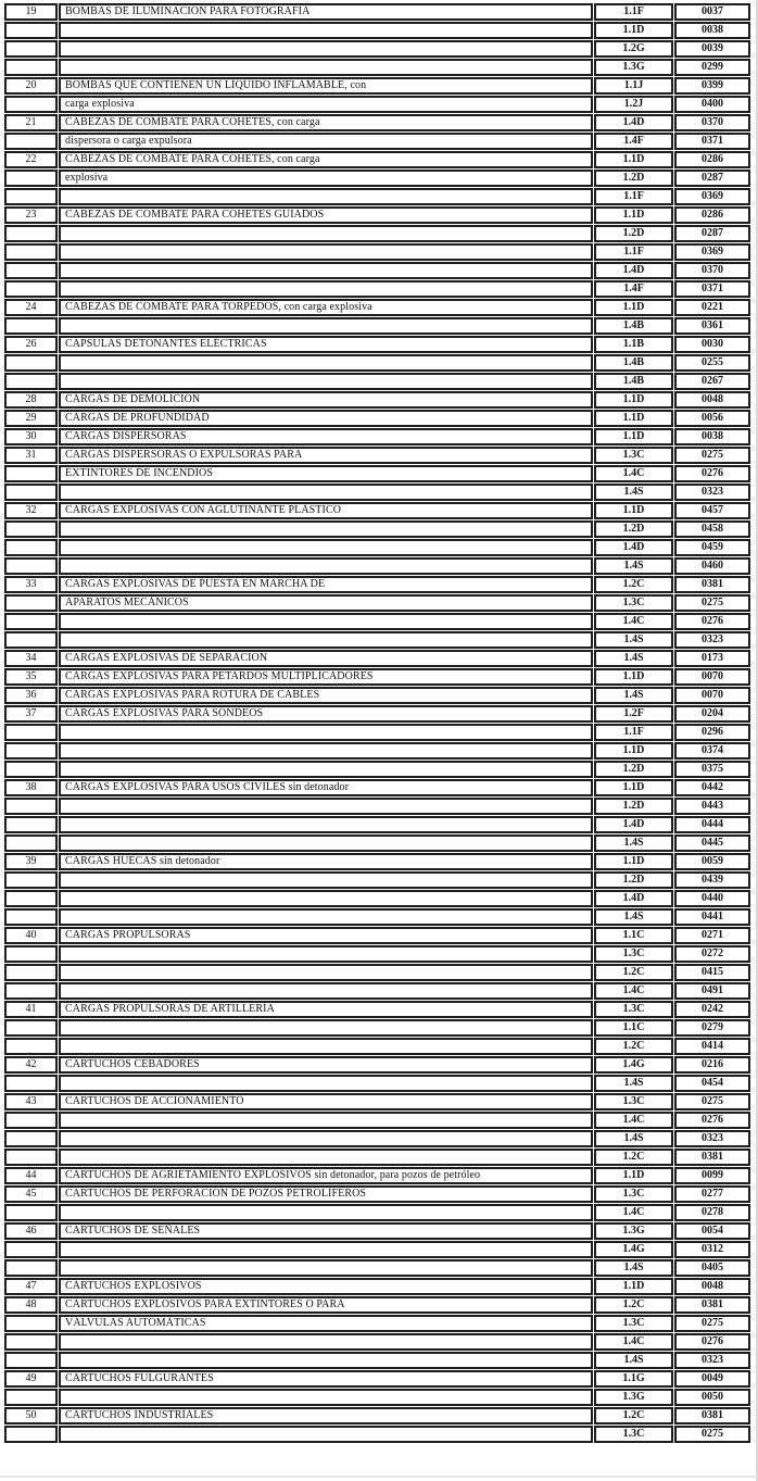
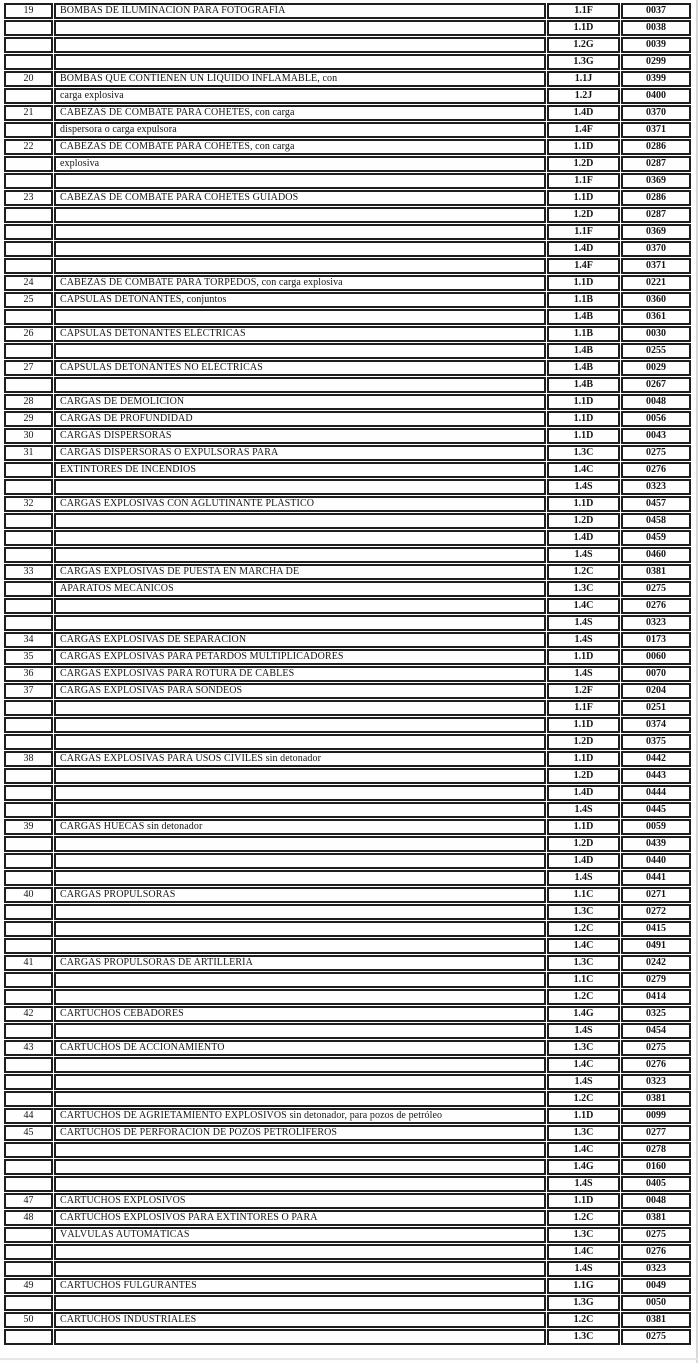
  19	BOMBAS DE ILUMINACIÓN PARA FOTOGRAFÍA	1.1F	0037
  		1.1D	0038
  		1.2G	0039
  		1.3G	0299
  20	BOMBAS QUE CONTIENEN UN LÍQUIDO INFLAMABLE, con	1.1J	0399
  	carga explosiva	1.2J	0400
  21	CABEZAS DE COMBATE PARA COHETES, con carga	1.4D	0370
  	dispersora o carga expulsora	1.4F	0371
  22	CABEZAS DE COMBATE PARA COHETES, con carga	1.1D	0286
  	explosiva	1.2D	0287
  		1.1F	0369
  23	CABEZAS DE COMBATE PARA COHETES GUIADOS	1.1D	0286
  		1.2D	0287
  		1.1F	0369
  		1.4D	0370
  		1.4F	0371
  24	CABEZAS DE COMBATE PARA TORPEDOS, con carga explosiva	1.1D	0221
+ 25	CAPSULAS DETONANTES, conjuntos	1.1B	0360
  		1.4B	0361
  26	CÁPSULAS DETONANTES ELÉCTRICAS	1.1B	0030
  		1.4B	0255
+ 27	CÁPSULAS DETONANTES NO ELÉCTRICAS	1.4B	0029
  		1.4B	0267
  28	CARGAS DE DEMOLICIÓN	1.1D	0048
  29	CARGAS DE PROFUNDIDAD	1.1D	0056
- 30	CARGAS DISPERSORAS	1.1D	0038
+ 30	CARGAS DISPERSORAS	1.1D	0043
  31	CARGAS DISPERSORAS O EXPULSORAS PARA	1.3C	0275
  	EXTINTORES DE INCENDIOS	1.4C	0276
  		1.4S	0323
  32	CARGAS EXPLOSIVAS CON AGLUTINANTE PLÁSTICO	1.1D	0457
  		1.2D	0458
  		1.4D	0459
  		1.4S	0460
  33	CARGAS EXPLOSIVAS DE PUESTA EN MARCHA DE	1.2C	0381
  	APARATOS MECÁNICOS	1.3C	0275
  		1.4C	0276
  		1.4S	0323
  34	CARGAS EXPLOSIVAS DE SEPARACIÓN	1.4S	0173
- 35	CARGAS EXPLOSIVAS PARA PETARDOS MULTIPLICADORES	1.1D	0070
+ 35	CARGAS EXPLOSIVAS PARA PETARDOS MULTIPLICADORES	1.1D	0060
  36	CARGAS EXPLOSIVAS PARA ROTURA DE CABLES	1.4S	0070
  37	CARGAS EXPLOSIVAS PARA SONDEOS	1.2F	0204
- 		1.1F	0296
+ 		1.1F	0251
  		1.1D	0374
  		1.2D	0375
  38	CARGAS EXPLOSIVAS PARA USOS CIVILES sin detonador	1.1D	0442
  		1.2D	0443
  		1.4D	0444
  		1.4S	0445
  39	CARGAS HUECAS sin detonador	1.1D	0059
  		1.2D	0439
  		1.4D	0440
  		1.4S	0441
  40	CARGAS PROPULSORAS	1.1C	0271
  		1.3C	0272
  		1.2C	0415
  		1.4C	0491
  41	CARGAS PROPULSORAS DE ARTILLERÍA	1.3C	0242
  		1.1C	0279
  		1.2C	0414
- 42	CARTUCHOS CEBADORES	1.4G	0216
+ 42	CARTUCHOS CEBADORES	1.4G	0325
  		1.4S	0454
  43	CARTUCHOS DE ACCIONAMIENTO	1.3C	0275
  		1.4C	0276
  		1.4S	0323
  		1.2C	0381
  44	CARTUCHOS DE AGRIETAMIENTO EXPLOSIVOS sin detonador, para pozos de petróleo	1.1D	0099
  45	CARTUCHOS DE PERFORACIÓN DE POZOS PETROLÍFEROS	1.3C	0277
  		1.4C	0278
- 46	CARTUCHOS DE SEÑALES	1.3G	0054
- 		1.4G	0312
+ 		1.4G	0160
  		1.4S	0405
  47	CARTUCHOS EXPLOSIVOS	1.1D	0048
  48	CARTUCHOS EXPLOSIVOS PARA EXTINTORES O PARA	1.2C	0381
  	VÁLVULAS AUTOMÁTICAS	1.3C	0275
  		1.4C	0276
  		1.4S	0323
  49	CARTUCHOS FULGURANTES	1.1G	0049
  		1.3G	0050
  50	CARTUCHOS INDUSTRIALES	1.2C	0381
  		1.3C	0275
